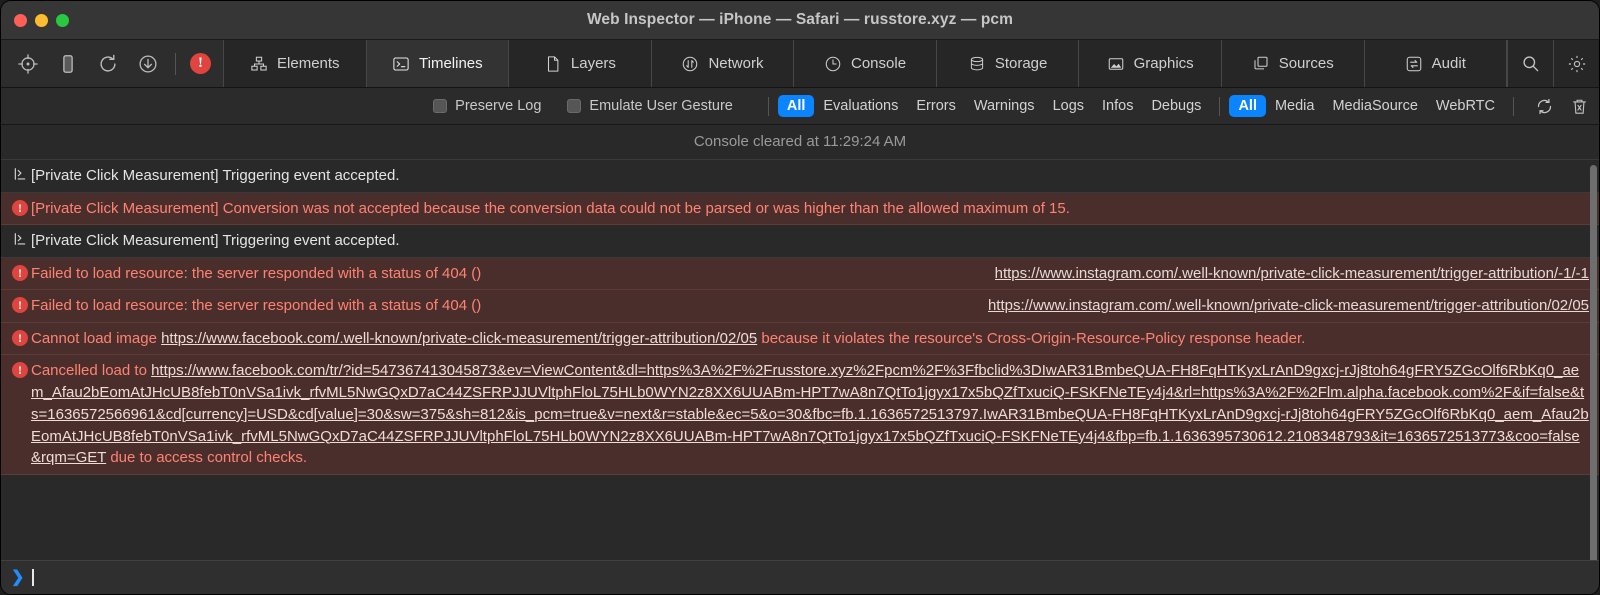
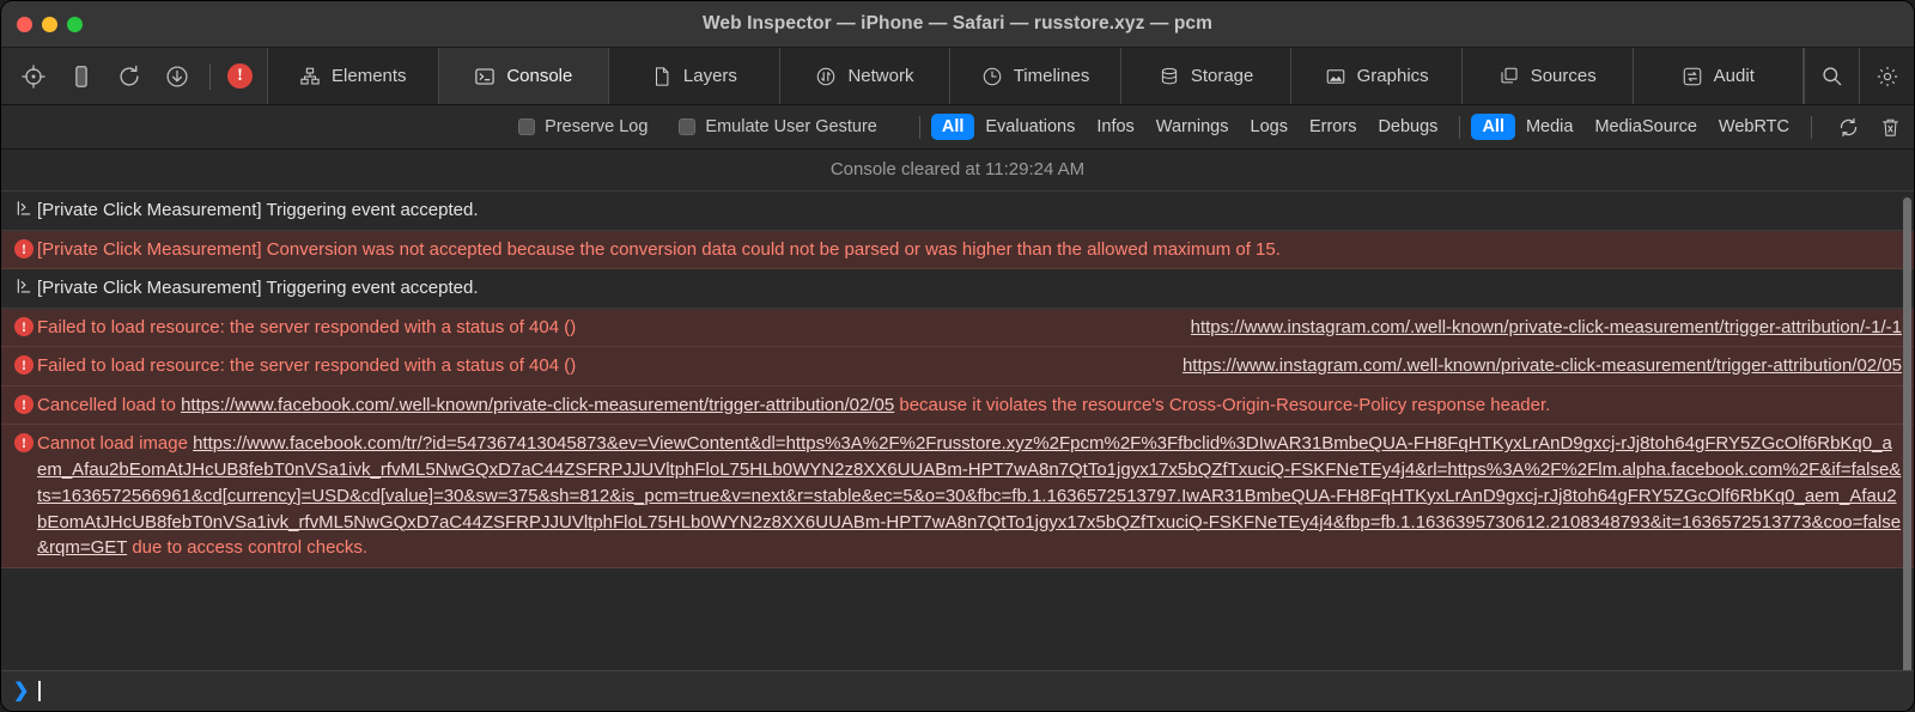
  Web Inspector — iPhone — Safari — russtore.xyz — pcm
  !
  Elements
- Timelines
+ Console
  Layers
  Network
- Console
+ Timelines
  Storage
  Graphics
  Sources
  Audit
  Preserve Log
  Emulate User Gesture
  All
  Evaluations
- Errors
+ Infos
  Warnings
  Logs
- Infos
+ Errors
  Debugs
  All
  Media
  MediaSource
  WebRTC
  Console cleared at 11:29:24 AM
  [Private Click Measurement] Triggering event accepted.
  !
  [Private Click Measurement] Conversion was not accepted because the conversion data could not be parsed or was higher than the allowed maximum of 15.
  [Private Click Measurement] Triggering event accepted.
  !
  Failed to load resource: the server responded with a status of 404 ()
  https://www.instagram.com/.well-known/private-click-measurement/trigger-attribution/-1/-1
  !
  Failed to load resource: the server responded with a status of 404 ()
  https://www.instagram.com/.well-known/private-click-measurement/trigger-attribution/02/05
  !
- Cannot load image https://www.facebook.com/.well-known/private-click-measurement/trigger-attribution/02/05 because it violates the resource's Cross-Origin-Resource-Policy response header.
+ Cancelled load to https://www.facebook.com/.well-known/private-click-measurement/trigger-attribution/02/05 because it violates the resource's Cross-Origin-Resource-Policy response header.
  !
- Cancelled load to https://www.facebook.com/tr/?id=547367413045873&ev=ViewContent&dl=https%3A%2F%2Frusstore.xyz%2Fpcm%2F%3Ffbclid%3DIwAR31BmbeQUA-FH8FqHTKyxLrAnD9gxcj-rJj8toh64gFRY5ZGcOlf6RbKq0_aem_Afau2bEomAtJHcUB8febT0nVSa1ivk_rfvML5NwGQxD7aC44ZSFRPJJUVltphFloL75HLb0WYN2z8XX6UUABm-HPT7wA8n7QtTo1jgyx17x5bQZfTxuciQ-FSKFNeTEy4j4&rl=https%3A%2F%2Flm.alpha.facebook.com%2F&if=false&ts=1636572566961&cd[currency]=USD&cd[value]=30&sw=375&sh=812&is_pcm=true&v=next&r=stable&ec=5&o=30&fbc=fb.1.1636572513797.IwAR31BmbeQUA-FH8FqHTKyxLrAnD9gxcj-rJj8toh64gFRY5ZGcOlf6RbKq0_aem_Afau2bEomAtJHcUB8febT0nVSa1ivk_rfvML5NwGQxD7aC44ZSFRPJJUVltphFloL75HLb0WYN2z8XX6UUABm-HPT7wA8n7QtTo1jgyx17x5bQZfTxuciQ-FSKFNeTEy4j4&fbp=fb.1.1636395730612.2108348793&it=1636572513773&coo=false&rqm=GET due to access control checks.
+ Cannot load image https://www.facebook.com/tr/?id=547367413045873&ev=ViewContent&dl=https%3A%2F%2Frusstore.xyz%2Fpcm%2F%3Ffbclid%3DIwAR31BmbeQUA-FH8FqHTKyxLrAnD9gxcj-rJj8toh64gFRY5ZGcOlf6RbKq0_aem_Afau2bEomAtJHcUB8febT0nVSa1ivk_rfvML5NwGQxD7aC44ZSFRPJJUVltphFloL75HLb0WYN2z8XX6UUABm-HPT7wA8n7QtTo1jgyx17x5bQZfTxuciQ-FSKFNeTEy4j4&rl=https%3A%2F%2Flm.alpha.facebook.com%2F&if=false&ts=1636572566961&cd[currency]=USD&cd[value]=30&sw=375&sh=812&is_pcm=true&v=next&r=stable&ec=5&o=30&fbc=fb.1.1636572513797.IwAR31BmbeQUA-FH8FqHTKyxLrAnD9gxcj-rJj8toh64gFRY5ZGcOlf6RbKq0_aem_Afau2bEomAtJHcUB8febT0nVSa1ivk_rfvML5NwGQxD7aC44ZSFRPJJUVltphFloL75HLb0WYN2z8XX6UUABm-HPT7wA8n7QtTo1jgyx17x5bQZfTxuciQ-FSKFNeTEy4j4&fbp=fb.1.1636395730612.2108348793&it=1636572513773&coo=false&rqm=GET due to access control checks.
  ❯
